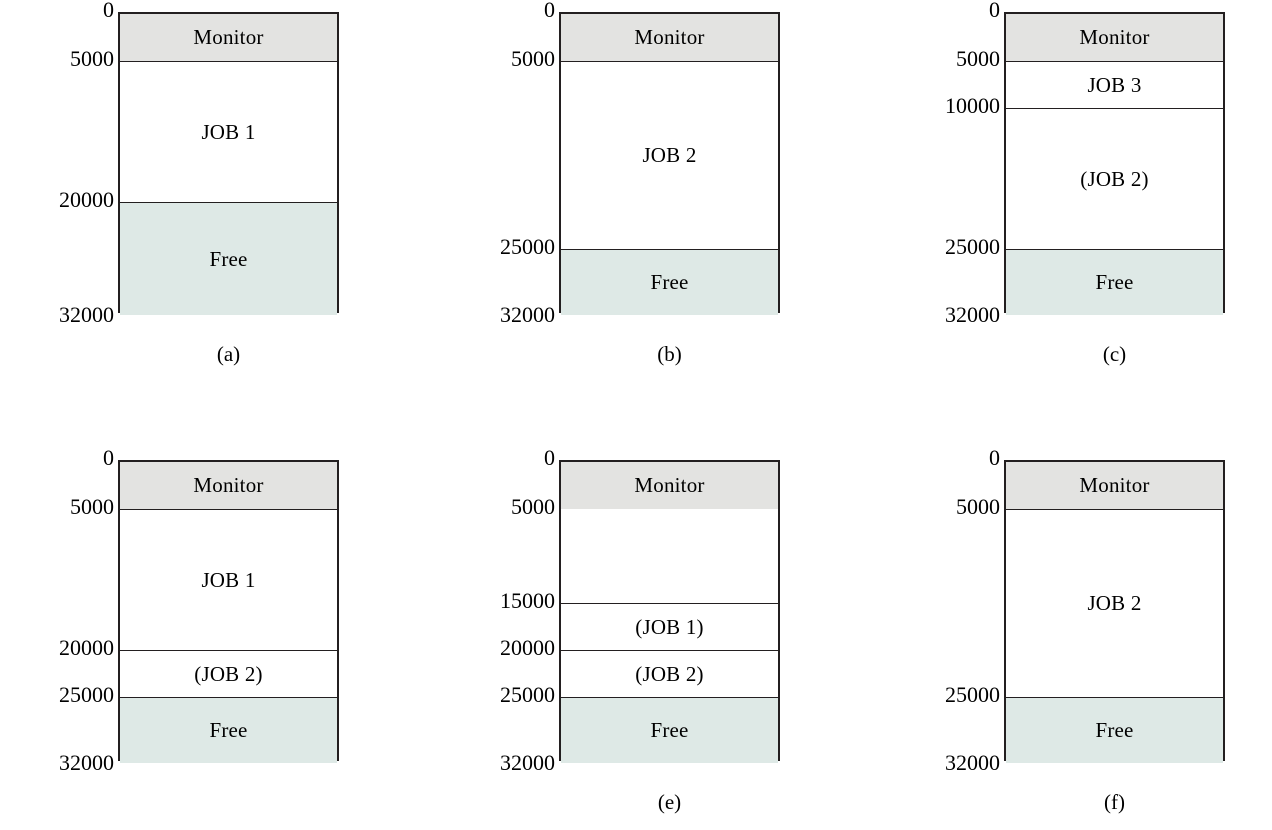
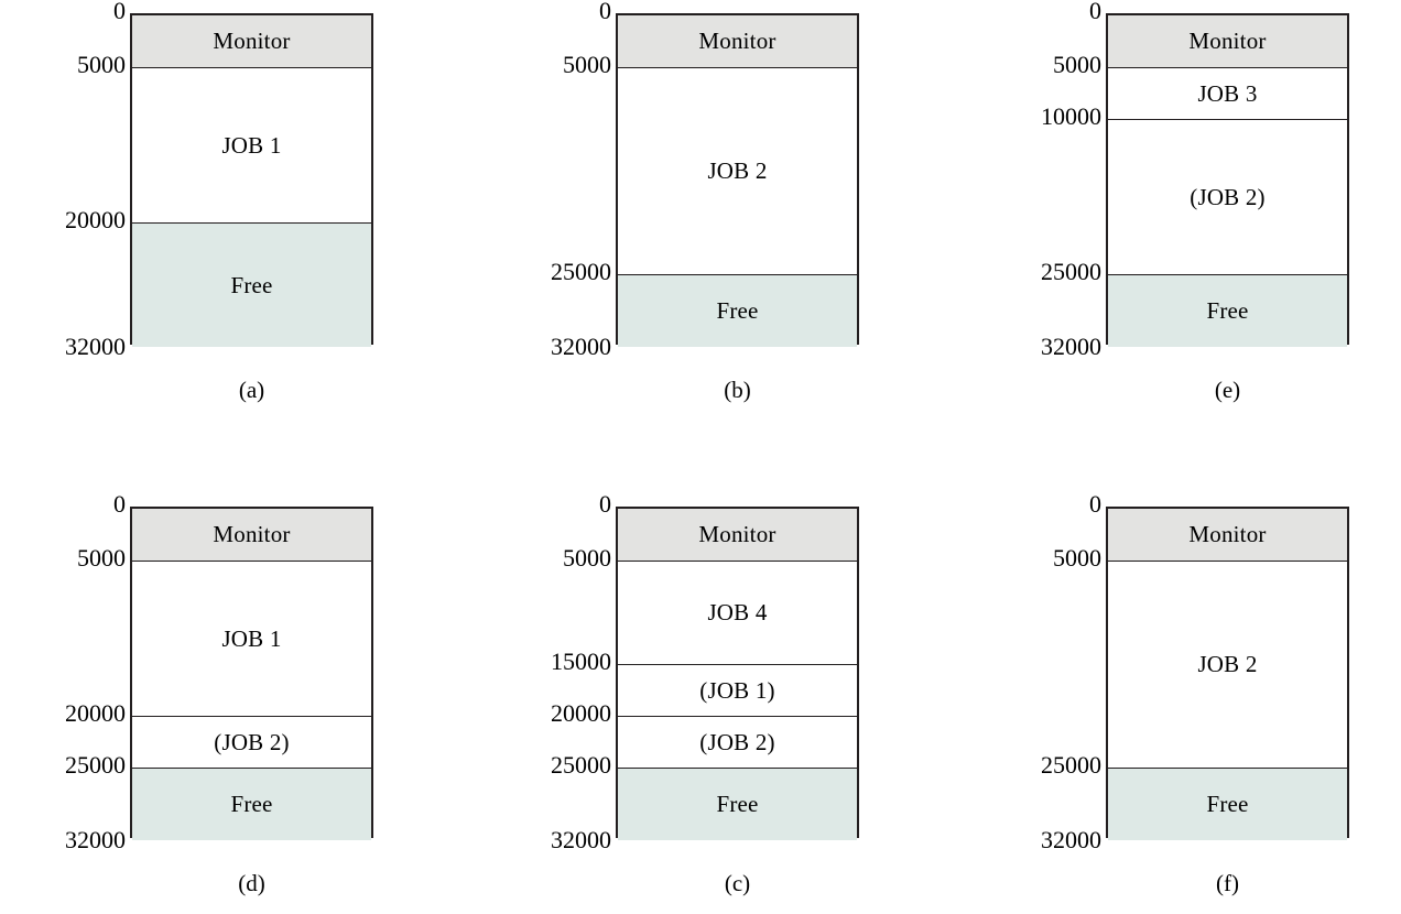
  0
  5000
  20000
  32000
  Monitor
  JOB 1
  Free
  (a)
  0
  5000
  25000
  32000
  Monitor
  JOB 2
  Free
  (b)
  0
  5000
  10000
  25000
  32000
  Monitor
  JOB 3
  (JOB 2)
  Free
- (c)
+ (e)
  0
  5000
  20000
  25000
  32000
  Monitor
  JOB 1
  (JOB 2)
  Free
+ (d)
  0
  5000
  15000
  20000
  25000
  32000
  Monitor
+ JOB 4
  (JOB 1)
  (JOB 2)
  Free
- (e)
+ (c)
  0
  5000
  25000
  32000
  Monitor
  JOB 2
  Free
  (f)
